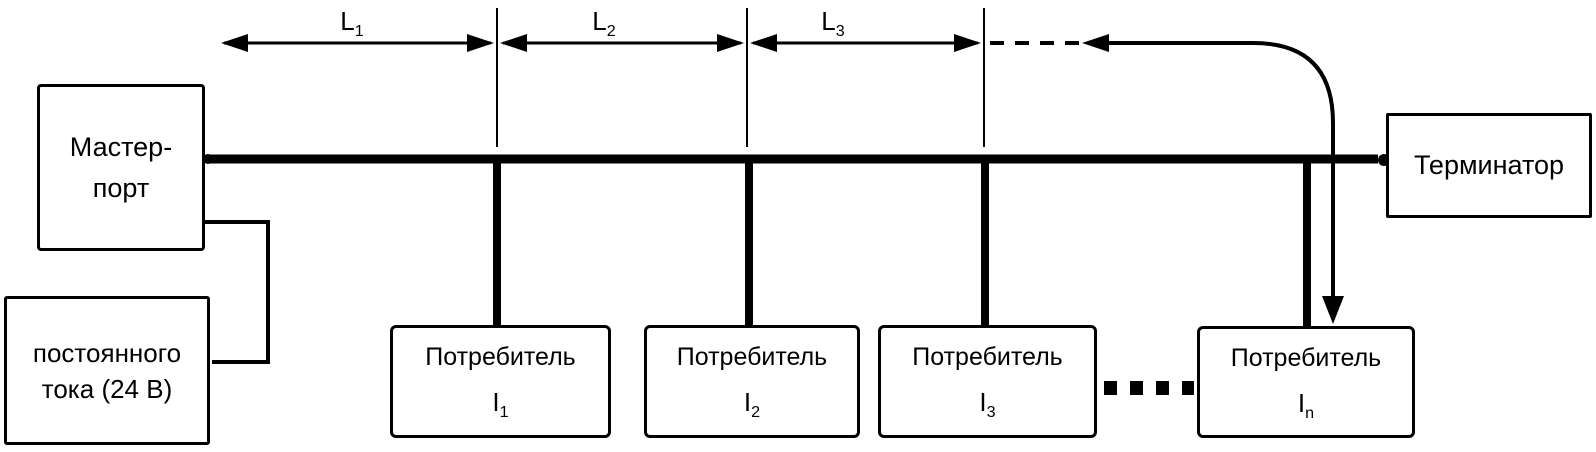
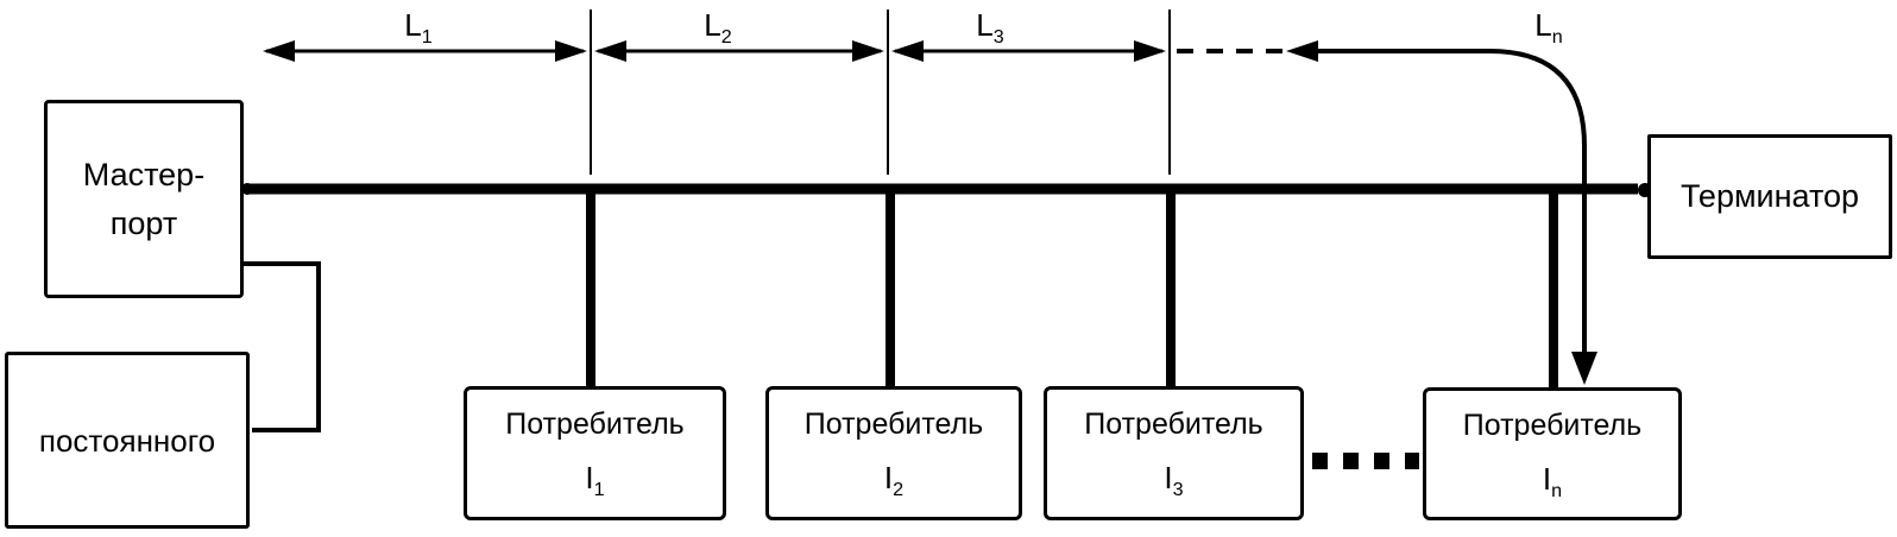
  L1
  L2
  L3
+ Ln
  Мастер-
  порт
  постоянного
- тока (24 В)
  Потребитель
  I1
  Потребитель
  I2
  Потребитель
  I3
  Потребитель
  In
  Терминатор
